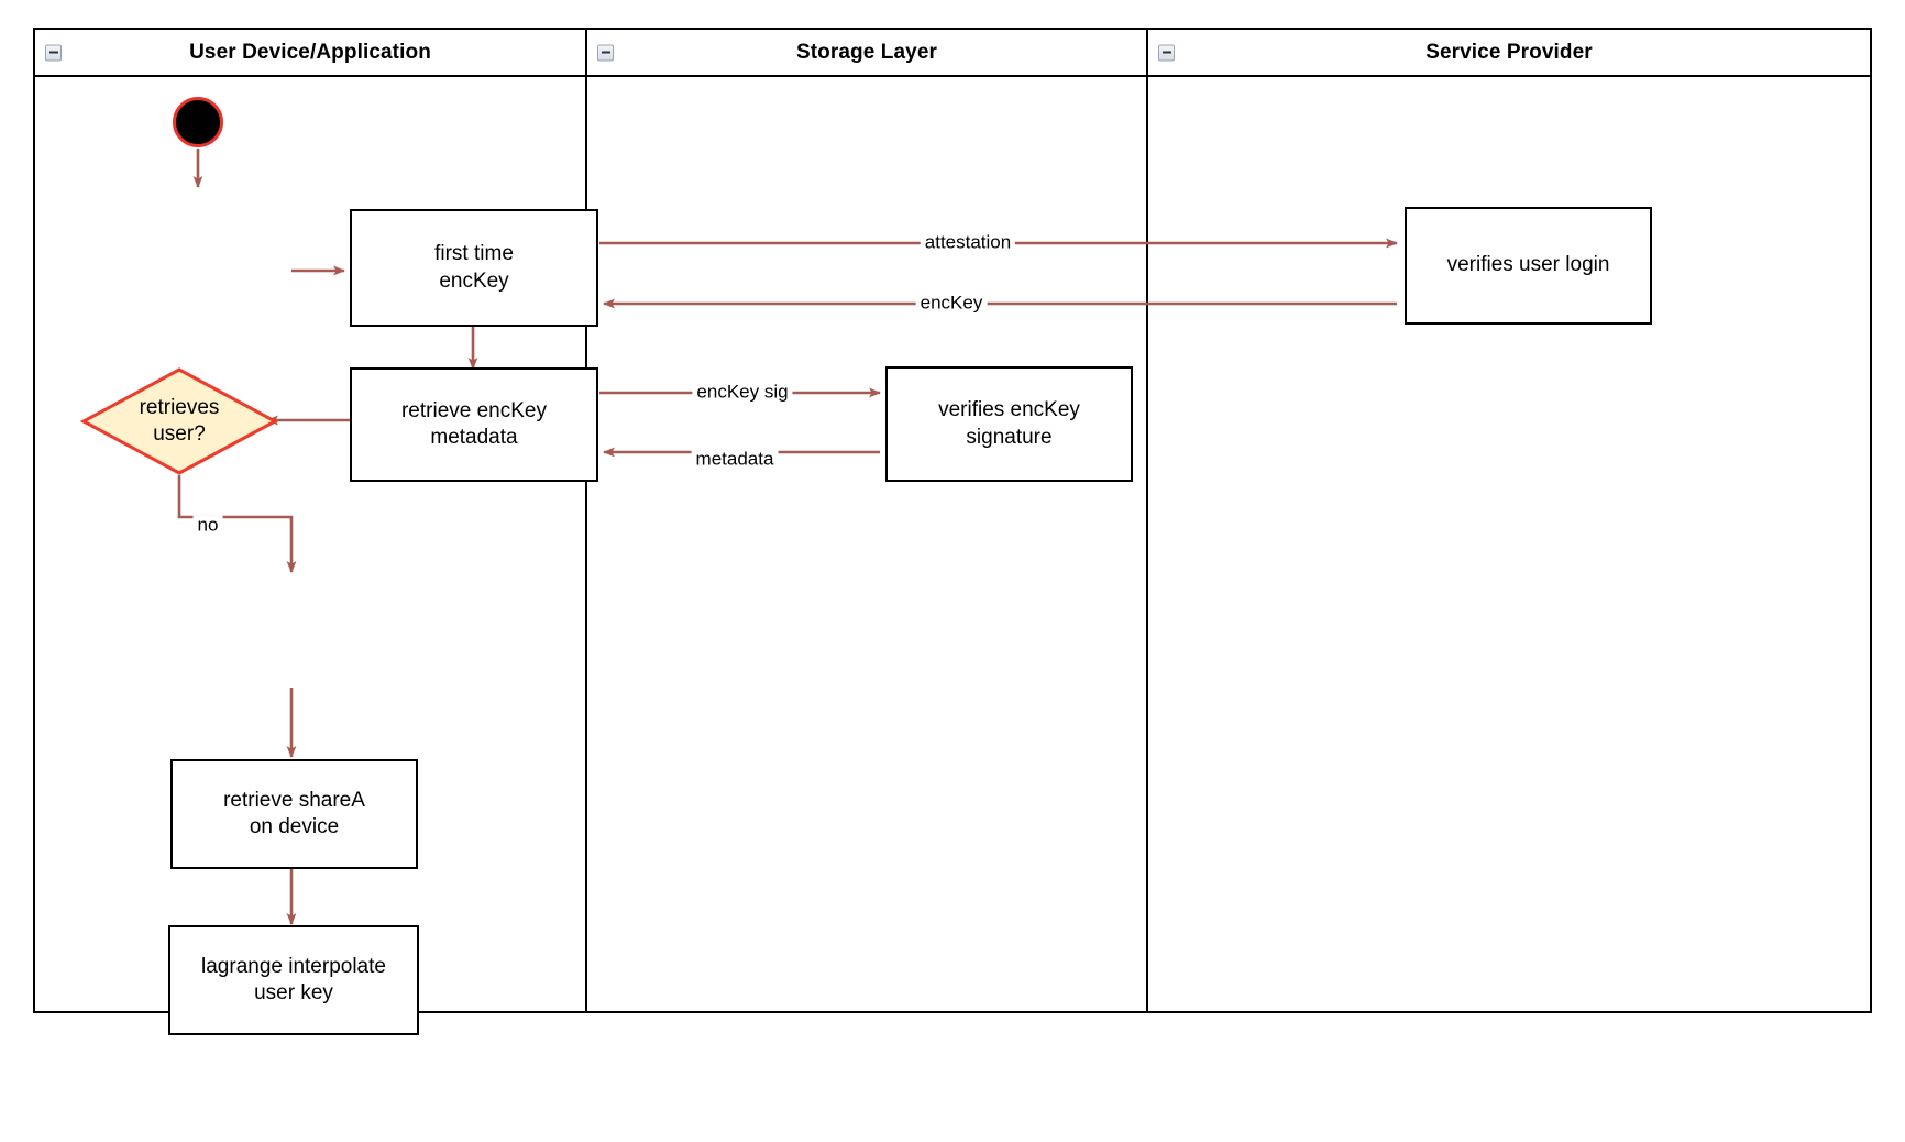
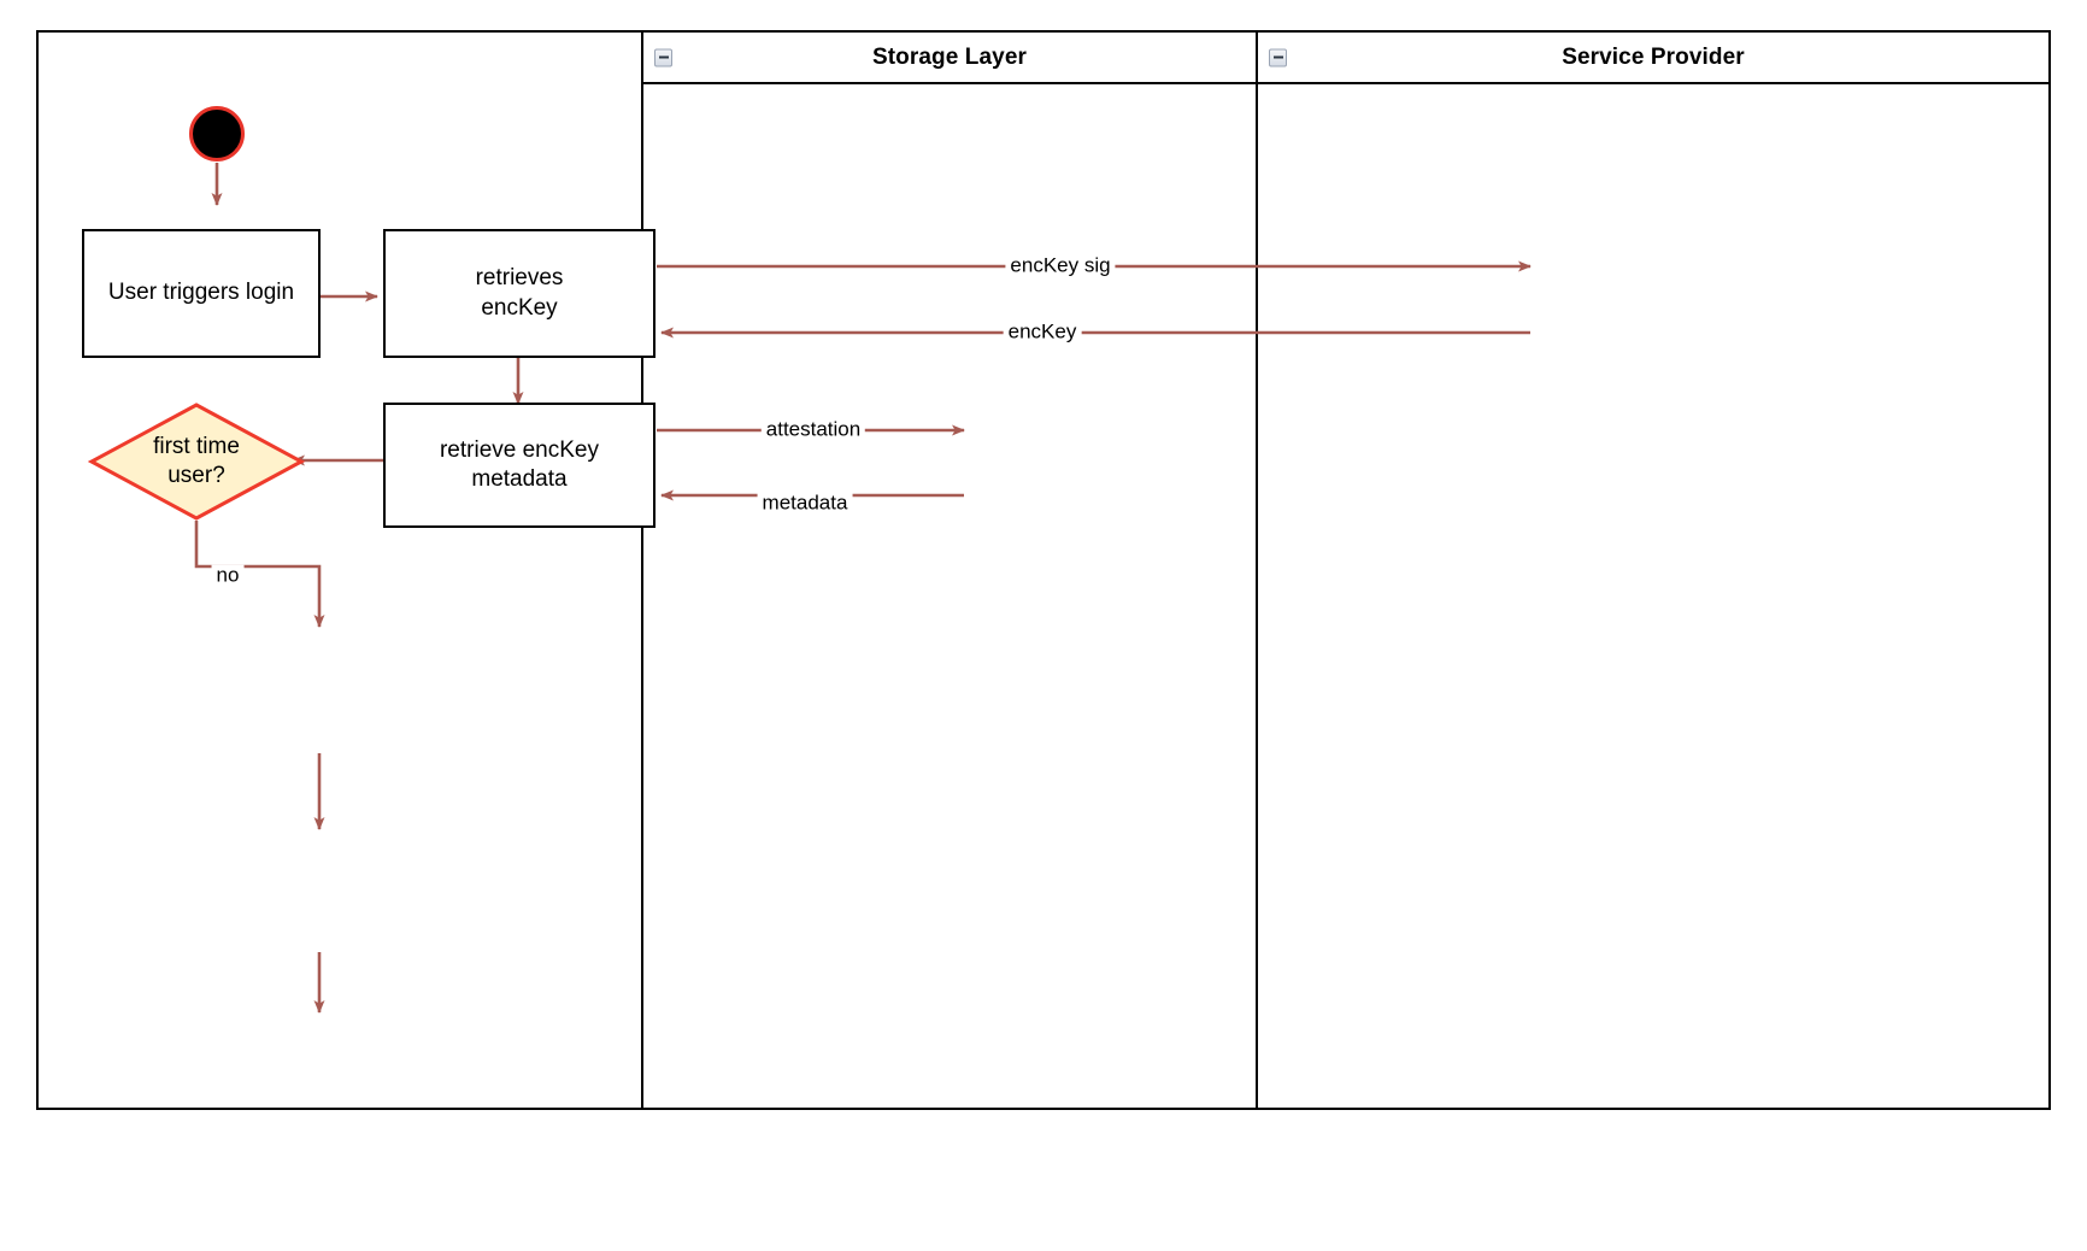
- User Device/Application
  Storage Layer
  Service Provider
- attestation
+ encKey sig
  encKey
- encKey sig
+ attestation
  metadata
  no
+ User triggers login
- first time
+ retrieves
  encKey
  retrieve encKey
  metadata
- retrieves
+ first time
  user?
- retrieve shareA
- on device
- lagrange interpolate
- user key
- verifies encKey
- signature
- verifies user login
